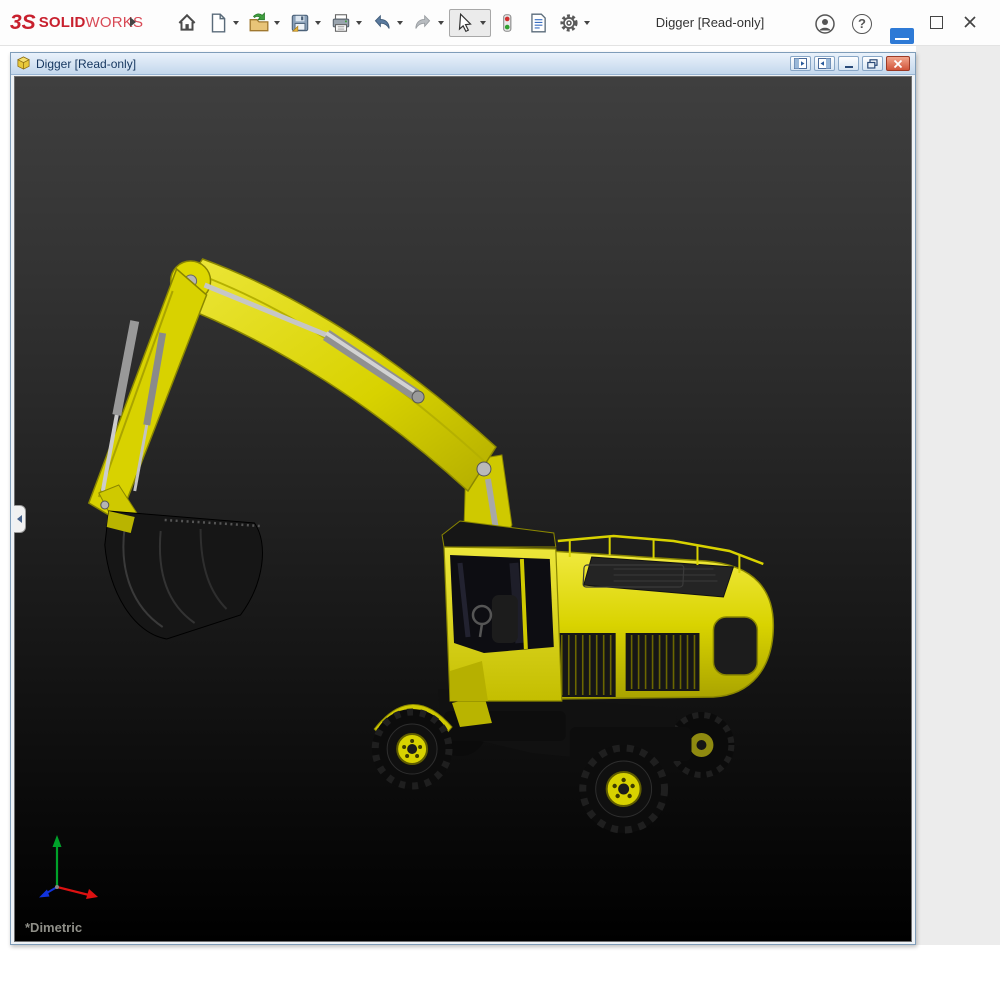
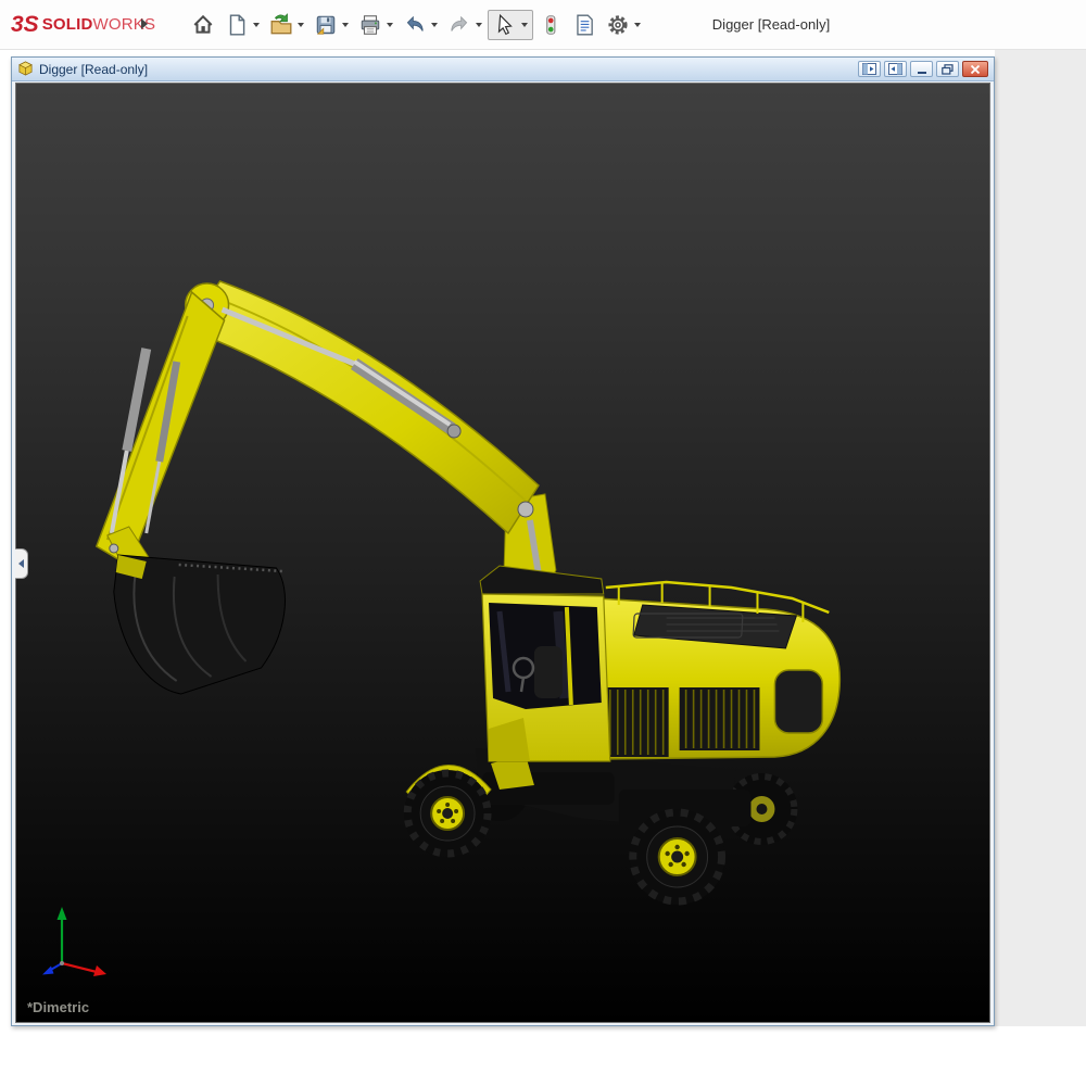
  3S
  SOLIDWORKS
  Digger [Read-only]
- ?
  Digger [Read-only]
  *Dimetric
